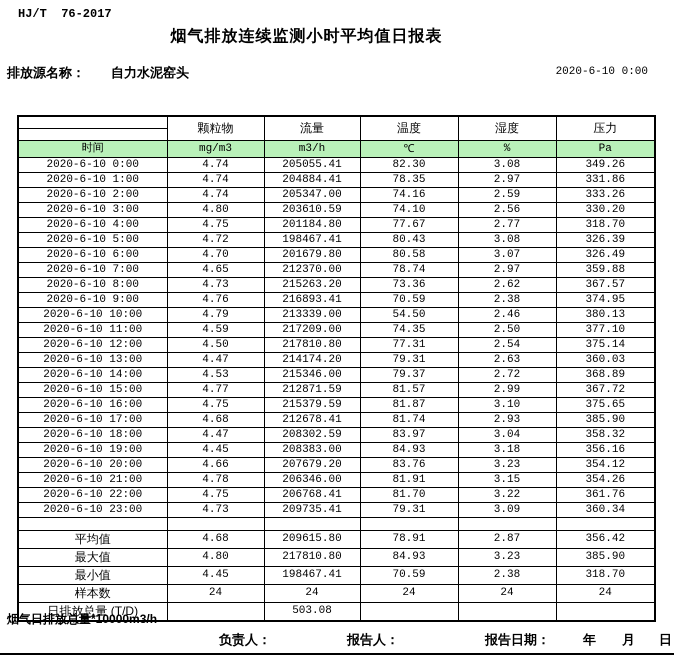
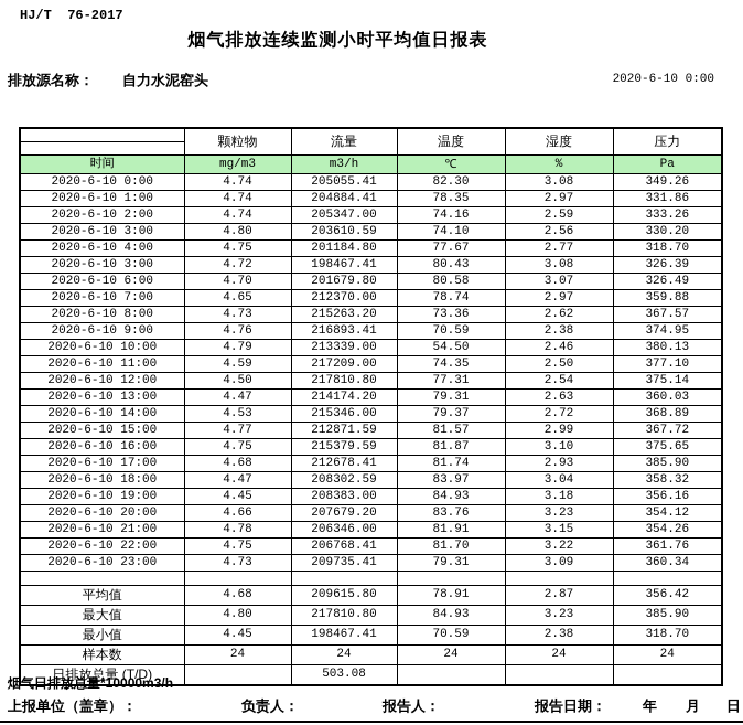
  HJ/T 76-2017
  烟气排放连续监测小时平均值日报表
  排放源名称： 自力水泥窑头
  2020-6-10 0:00
  	颗粒物	流量	温度	湿度	压力
  时间	mg/m3	m3/h	℃	%	Pa
  2020-6-10 0:00	4.74	205055.41	82.30	3.08	349.26
  2020-6-10 1:00	4.74	204884.41	78.35	2.97	331.86
  2020-6-10 2:00	4.74	205347.00	74.16	2.59	333.26
  2020-6-10 3:00	4.80	203610.59	74.10	2.56	330.20
  2020-6-10 4:00	4.75	201184.80	77.67	2.77	318.70
- 2020-6-10 5:00	4.72	198467.41	80.43	3.08	326.39
+ 2020-6-10 3:00	4.72	198467.41	80.43	3.08	326.39
  2020-6-10 6:00	4.70	201679.80	80.58	3.07	326.49
  2020-6-10 7:00	4.65	212370.00	78.74	2.97	359.88
  2020-6-10 8:00	4.73	215263.20	73.36	2.62	367.57
  2020-6-10 9:00	4.76	216893.41	70.59	2.38	374.95
  2020-6-10 10:00	4.79	213339.00	54.50	2.46	380.13
  2020-6-10 11:00	4.59	217209.00	74.35	2.50	377.10
  2020-6-10 12:00	4.50	217810.80	77.31	2.54	375.14
  2020-6-10 13:00	4.47	214174.20	79.31	2.63	360.03
  2020-6-10 14:00	4.53	215346.00	79.37	2.72	368.89
  2020-6-10 15:00	4.77	212871.59	81.57	2.99	367.72
  2020-6-10 16:00	4.75	215379.59	81.87	3.10	375.65
  2020-6-10 17:00	4.68	212678.41	81.74	2.93	385.90
  2020-6-10 18:00	4.47	208302.59	83.97	3.04	358.32
  2020-6-10 19:00	4.45	208383.00	84.93	3.18	356.16
  2020-6-10 20:00	4.66	207679.20	83.76	3.23	354.12
  2020-6-10 21:00	4.78	206346.00	81.91	3.15	354.26
  2020-6-10 22:00	4.75	206768.41	81.70	3.22	361.76
  2020-6-10 23:00	4.73	209735.41	79.31	3.09	360.34
  平均值	4.68	209615.80	78.91	2.87	356.42
  最大值	4.80	217810.80	84.93	3.23	385.90
  最小值	4.45	198467.41	70.59	2.38	318.70
  样本数	24	24	24	24	24
  日排放总量 (T/D)		503.08
  烟气日排放总量*10000m3/h
+ 上报单位（盖章）：
  负责人：
  报告人：
  报告日期：
  年
  月
  日
